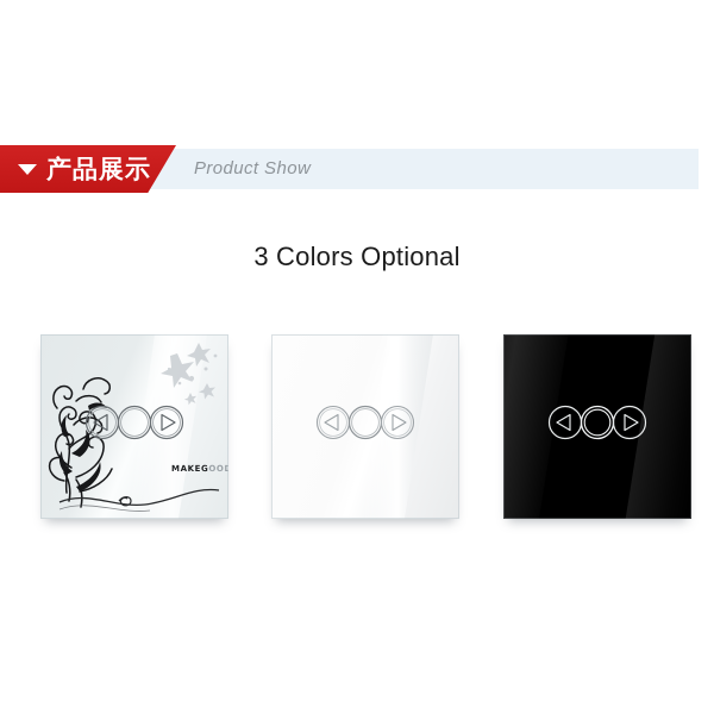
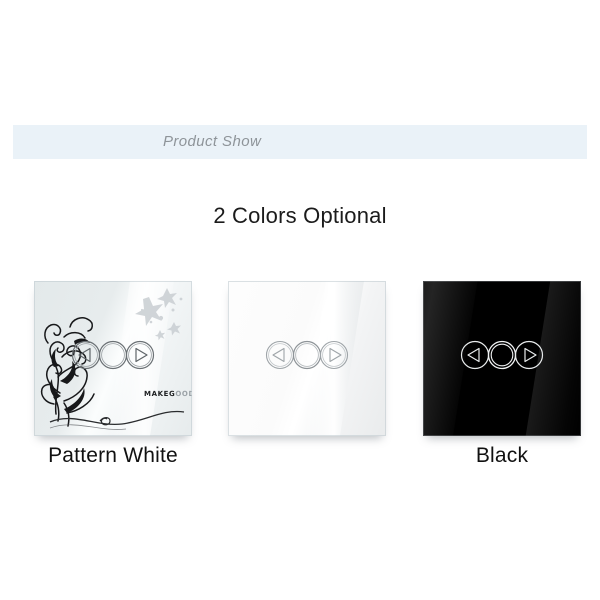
- 产品展示
  Product Show
- 3 Colors Optional
+ 2 Colors Optional
  MAKEGOOD
+ Pattern White
+ Black
